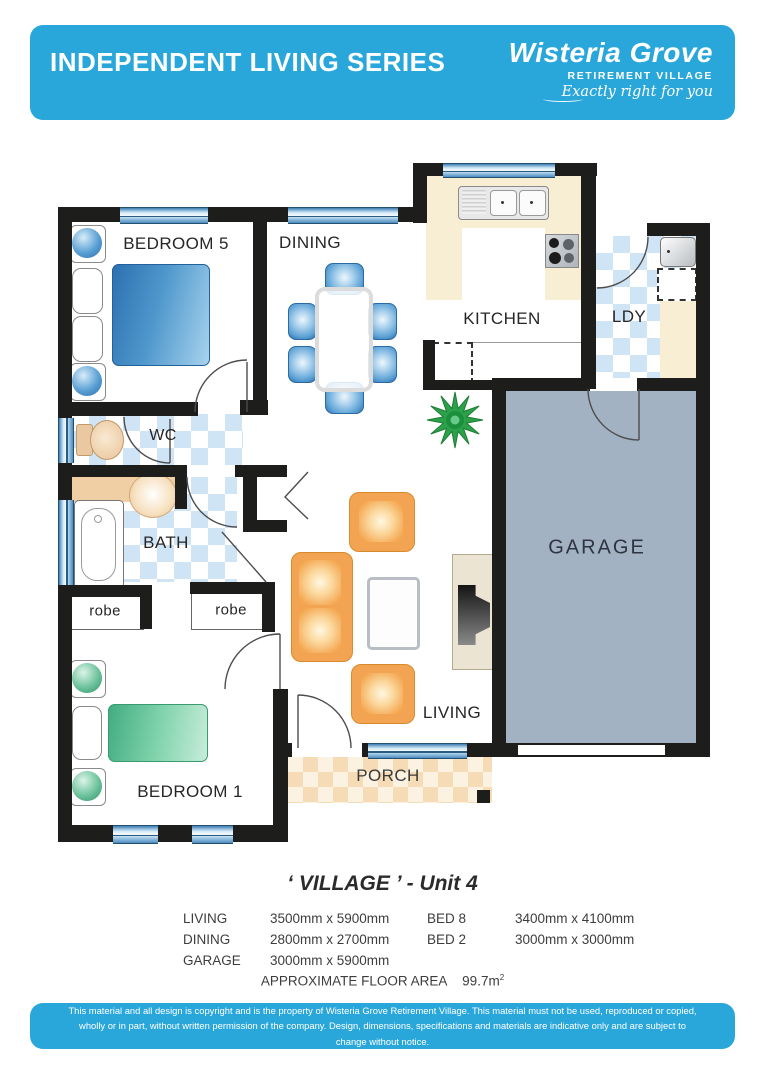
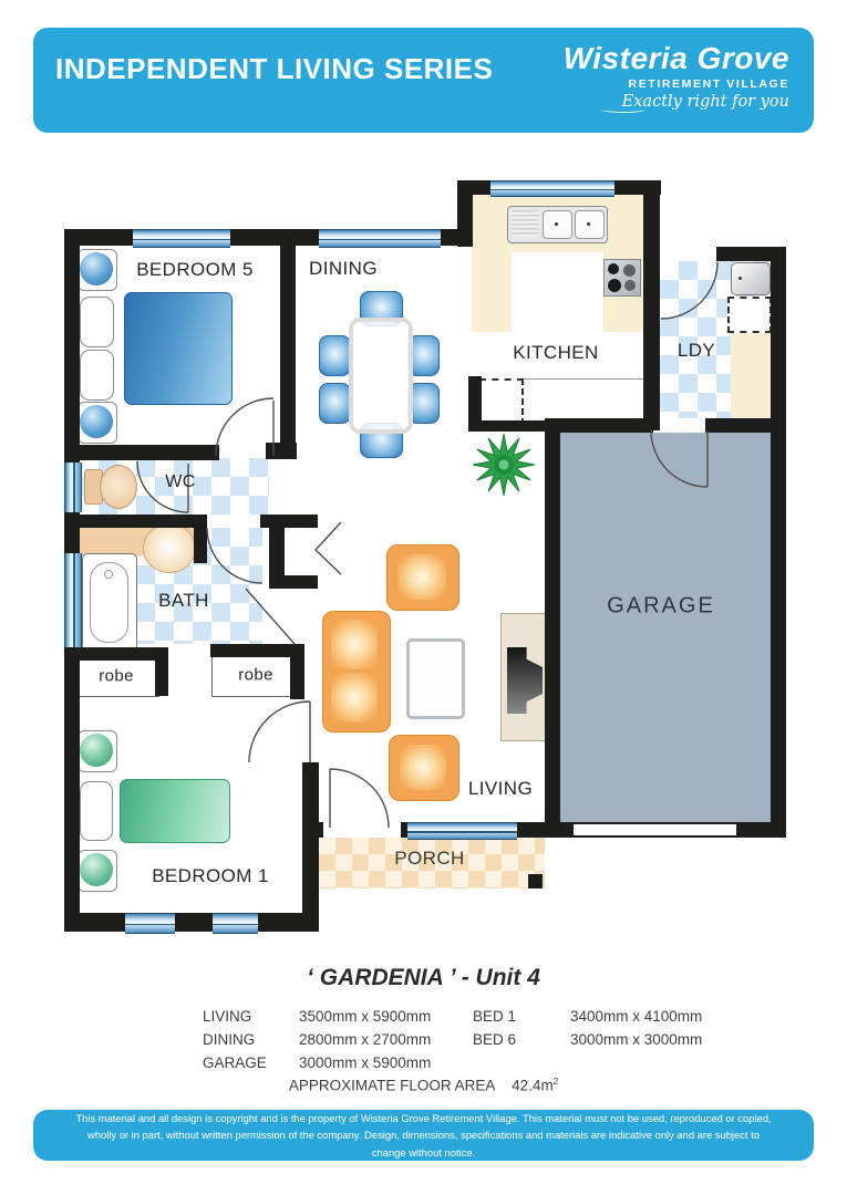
  INDEPENDENT LIVING SERIES
  Wisteria Grove
  RETIREMENT VILLAGE
  Exactly right for you
  BEDROOM 5
  DINING
  KITCHEN
  LDY
  WC
  BATH
  robe
  robe
  BEDROOM 1
  LIVING
  PORCH
  GARAGE
- ‘ VILLAGE ’ - Unit 4
+ ‘ GARDENIA ’ - Unit 4
  LIVING
  3500mm x 5900mm
- BED 8
+ BED 1
  3400mm x 4100mm
  DINING
  2800mm x 2700mm
- BED 2
+ BED 6
  3000mm x 3000mm
  GARAGE
  3000mm x 5900mm
- APPROXIMATE FLOOR AREA 99.7m2
+ APPROXIMATE FLOOR AREA 42.4m2
  This material and all design is copyright and is the property of Wisteria Grove Retirement Village. This material must not be used, reproduced or copied, wholly or in part, without written permission of the company. Design, dimensions, specifications and materials are indicative only and are subject to change without notice.
